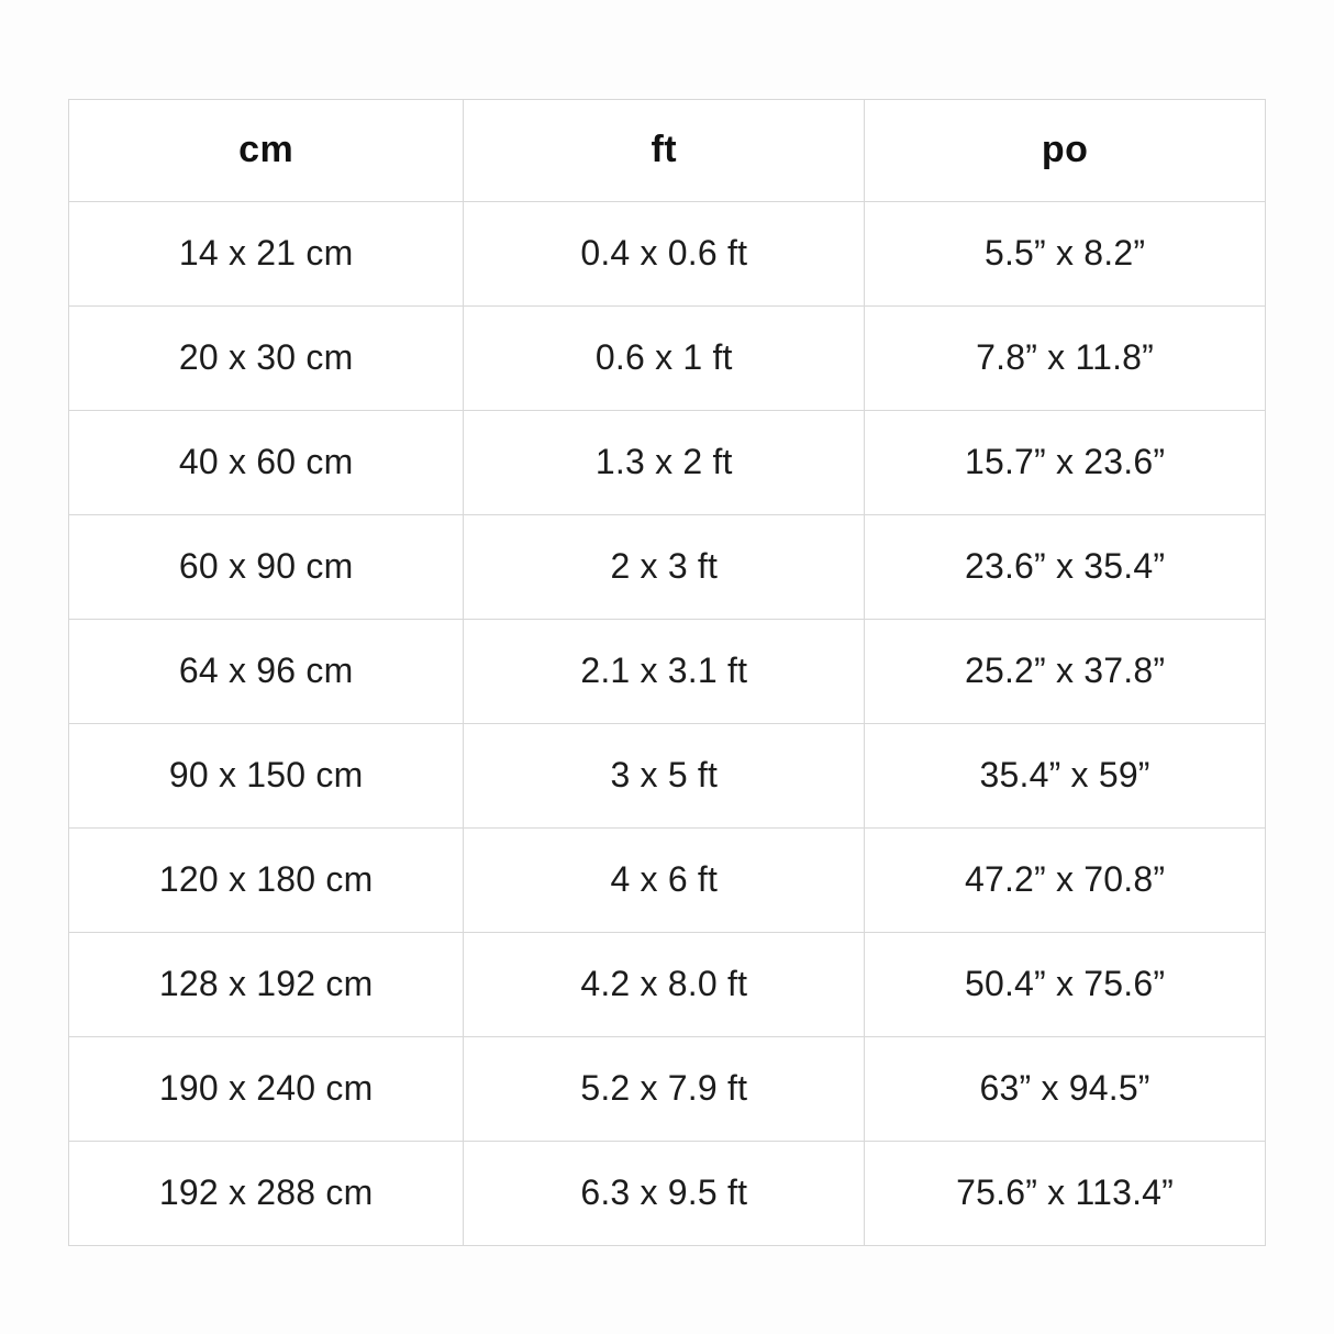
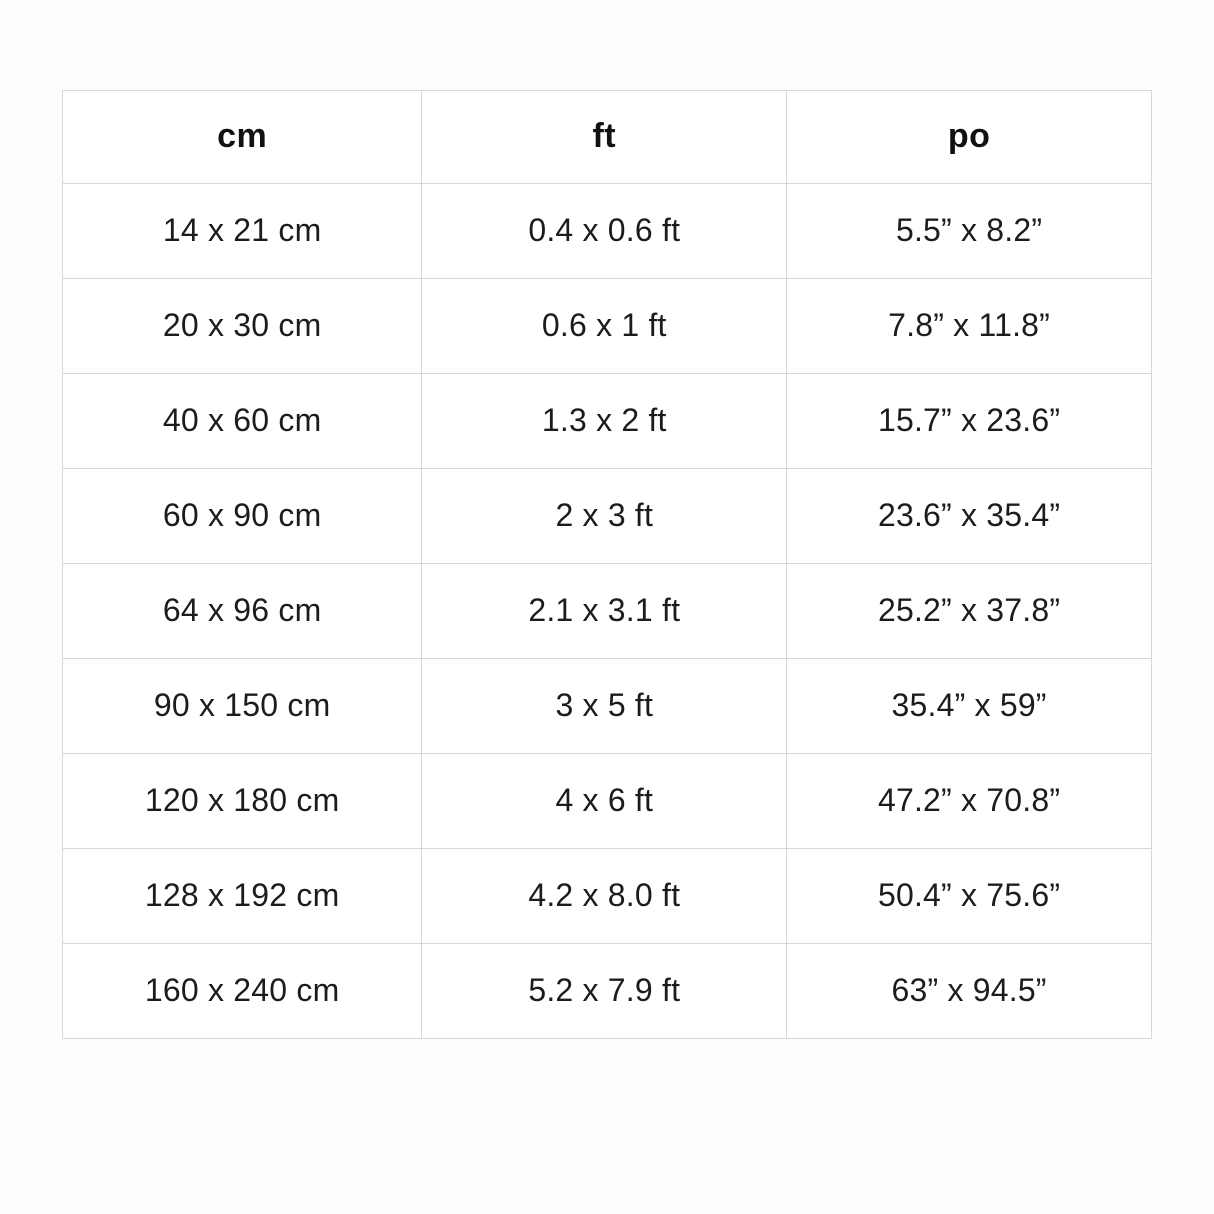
  cm	ft	po
  14 x 21 cm	0.4 x 0.6 ft	5.5” x 8.2”
  20 x 30 cm	0.6 x 1 ft	7.8” x 11.8”
  40 x 60 cm	1.3 x 2 ft	15.7” x 23.6”
  60 x 90 cm	2 x 3 ft	23.6” x 35.4”
  64 x 96 cm	2.1 x 3.1 ft	25.2” x 37.8”
  90 x 150 cm	3 x 5 ft	35.4” x 59”
  120 x 180 cm	4 x 6 ft	47.2” x 70.8”
  128 x 192 cm	4.2 x 8.0 ft	50.4” x 75.6”
- 190 x 240 cm	5.2 x 7.9 ft	63” x 94.5”
+ 160 x 240 cm	5.2 x 7.9 ft	63” x 94.5”
- 192 x 288 cm	6.3 x 9.5 ft	75.6” x 113.4”
